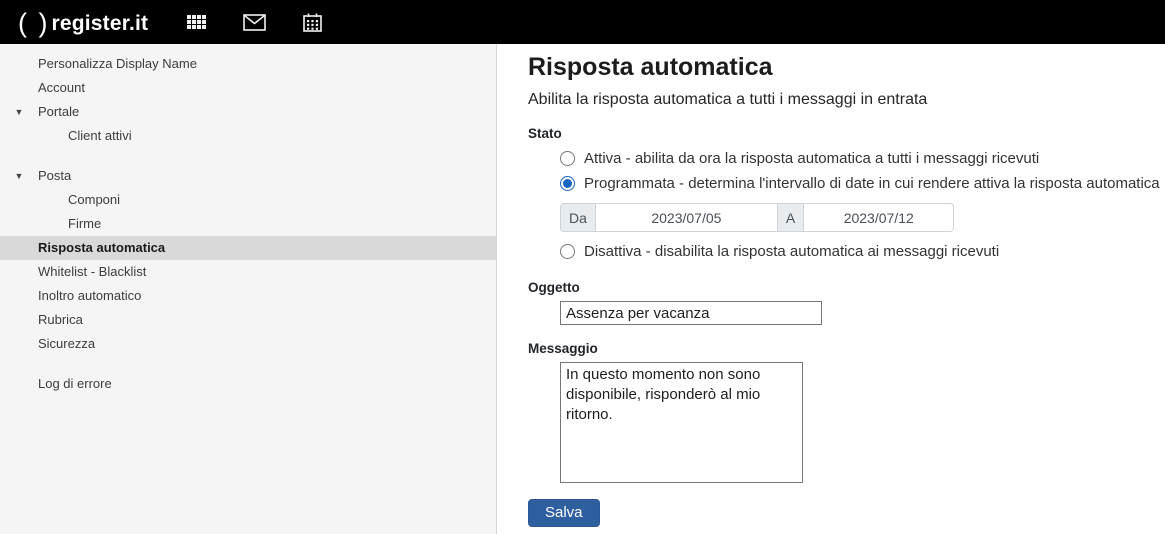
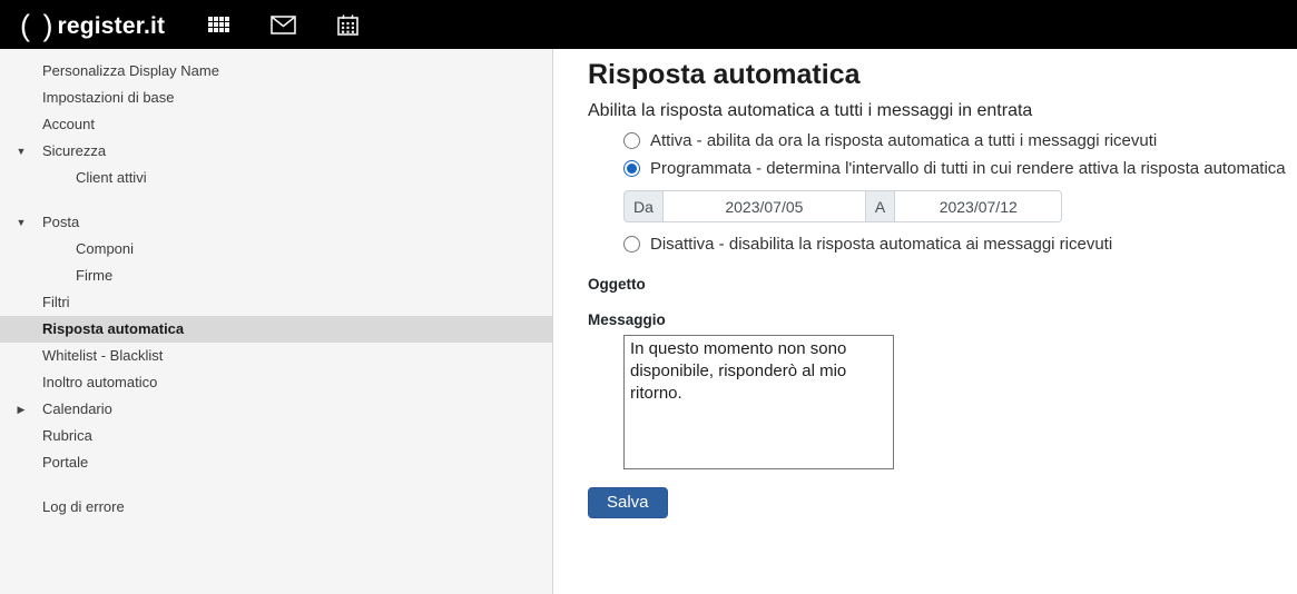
  ( )
  register.it
  Personalizza Display Name
+ Impostazioni di base
  Account
  ▼
- Portale
+ Sicurezza
  Client attivi
  ▼
  Posta
  Componi
  Firme
+ Filtri
  Risposta automatica
  Whitelist - Blacklist
  Inoltro automatico
+ ▶
+ Calendario
  Rubrica
- Sicurezza
+ Portale
  Log di errore
  Risposta automatica
  Abilita la risposta automatica a tutti i messaggi in entrata
- Stato
  Attiva - abilita da ora la risposta automatica a tutti i messaggi ricevuti
- Programmata - determina l'intervallo di date in cui rendere attiva la risposta automatica
+ Programmata - determina l'intervallo di tutti in cui rendere attiva la risposta automatica
  Da
  2023/07/05
  A
  2023/07/12
  Disattiva - disabilita la risposta automatica ai messaggi ricevuti
  Oggetto
- Assenza per vacanza
  Messaggio
  Salva
